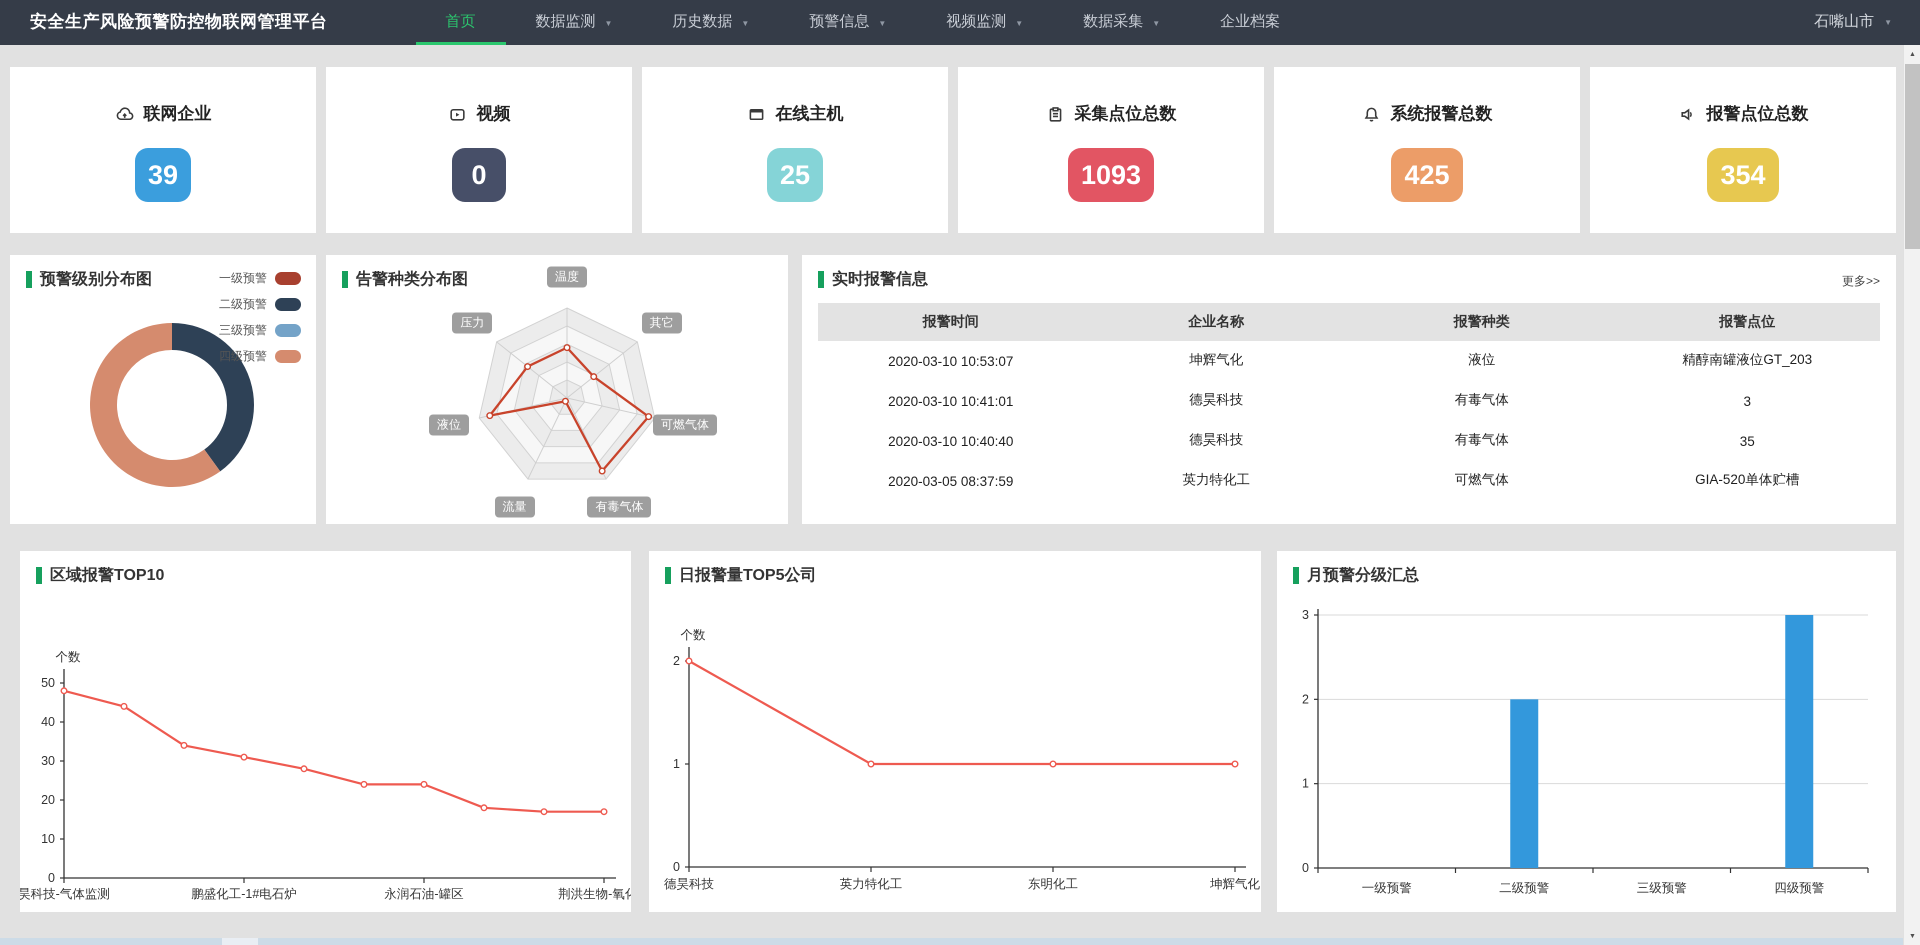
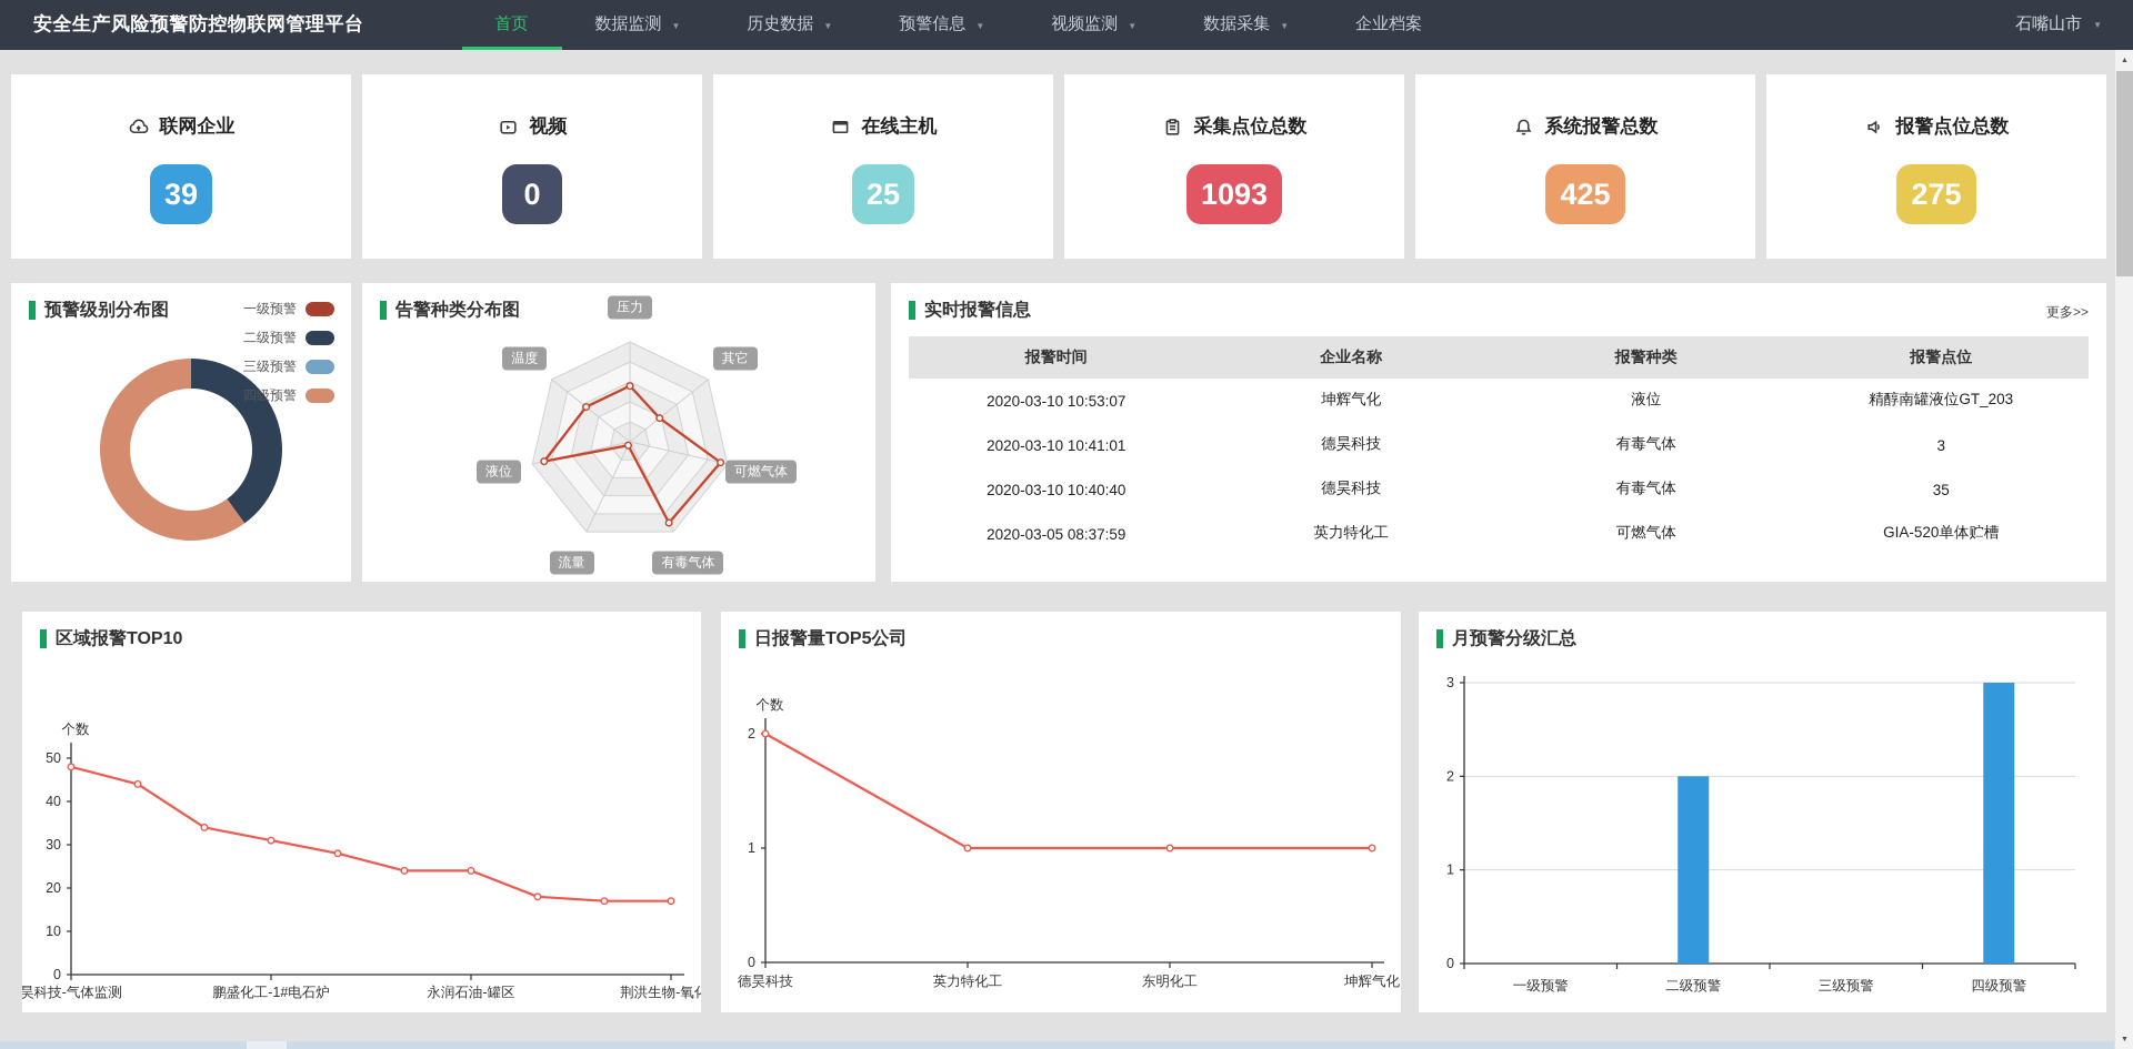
  安全生产风险预警防控物联网管理平台
  首页
  数据监测
  ▼
  历史数据
  ▼
  预警信息
  ▼
  视频监测
  ▼
  数据采集
  ▼
  企业档案
  石嘴山市
  ▼
  联网企业
  39
  视频
  0
  在线主机
  25
  采集点位总数
  1093
  系统报警总数
  425
  报警点位总数
- 354
+ 275
  预警级别分布图
  一级预警
  二级预警
  三级预警
  四级预警
  告警种类分布图
- 温度
+ 压力
  其它
  可燃气体
  有毒气体
  流量
  液位
- 压力
+ 温度
  实时报警信息
  更多>>
  报警时间
  企业名称
  报警种类
  报警点位
  2020-03-10 10:53:07
  坤辉气化
  液位
  精醇南罐液位GT_203
  2020-03-10 10:41:01
  德昊科技
  有毒气体
  3
  2020-03-10 10:40:40
  德昊科技
  有毒气体
  35
  2020-03-05 08:37:59
  英力特化工
  可燃气体
  GIA-520单体贮槽
  区域报警TOP10
  0
  10
  20
  30
  40
  50
  个数
  昊科技-气体监测
  鹏盛化工-1#电石炉
  永润石油-罐区
  荆洪生物-氧
  日报警量TOP5公司
  0
  1
  2
  个数
  德昊科技
  英力特化工
  东明化工
  坤辉气化
  月预警分级汇总
  0
  1
  2
  3
  一级预警
  二级预警
  三级预警
  四级预警
